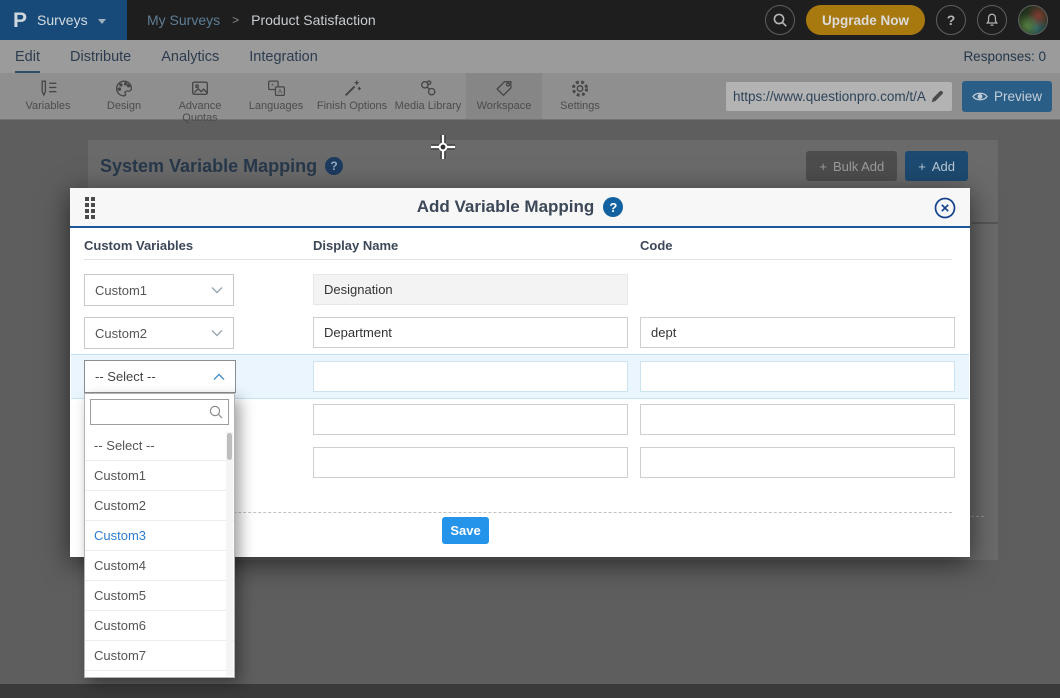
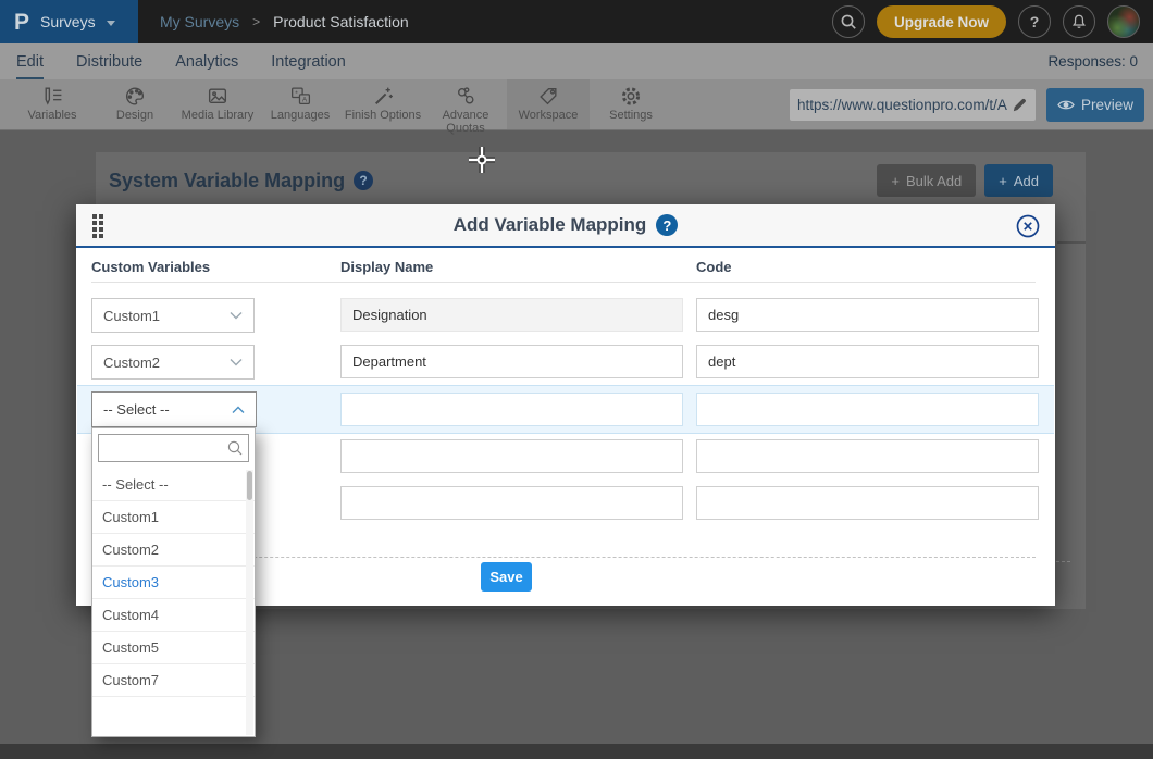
  P
  Surveys
  My Surveys
  >
  Product Satisfaction
  Upgrade Now
  ?
  Edit
  Distribute
  Analytics
  Integration
  Responses: 0
  Variables
  Design
- Advance Quotas
+ Media Library
  Languages
  Finish Options
- Media Library
+ Advance Quotas
  Workspace
  Settings
  https://www.questionpro.com/t/A
  Preview
  System Variable Mapping
  ?
  +
  Bulk Add
  +
  Add
  Add Variable Mapping
  ?
  Custom Variables
  Display Name
  Code
  Custom1
  Designation
+ desg
  Custom2
  Department
  dept
  Save
  -- Select --
  -- Select --
  Custom1
  Custom2
  Custom3
  Custom4
  Custom5
- Custom6
  Custom7
